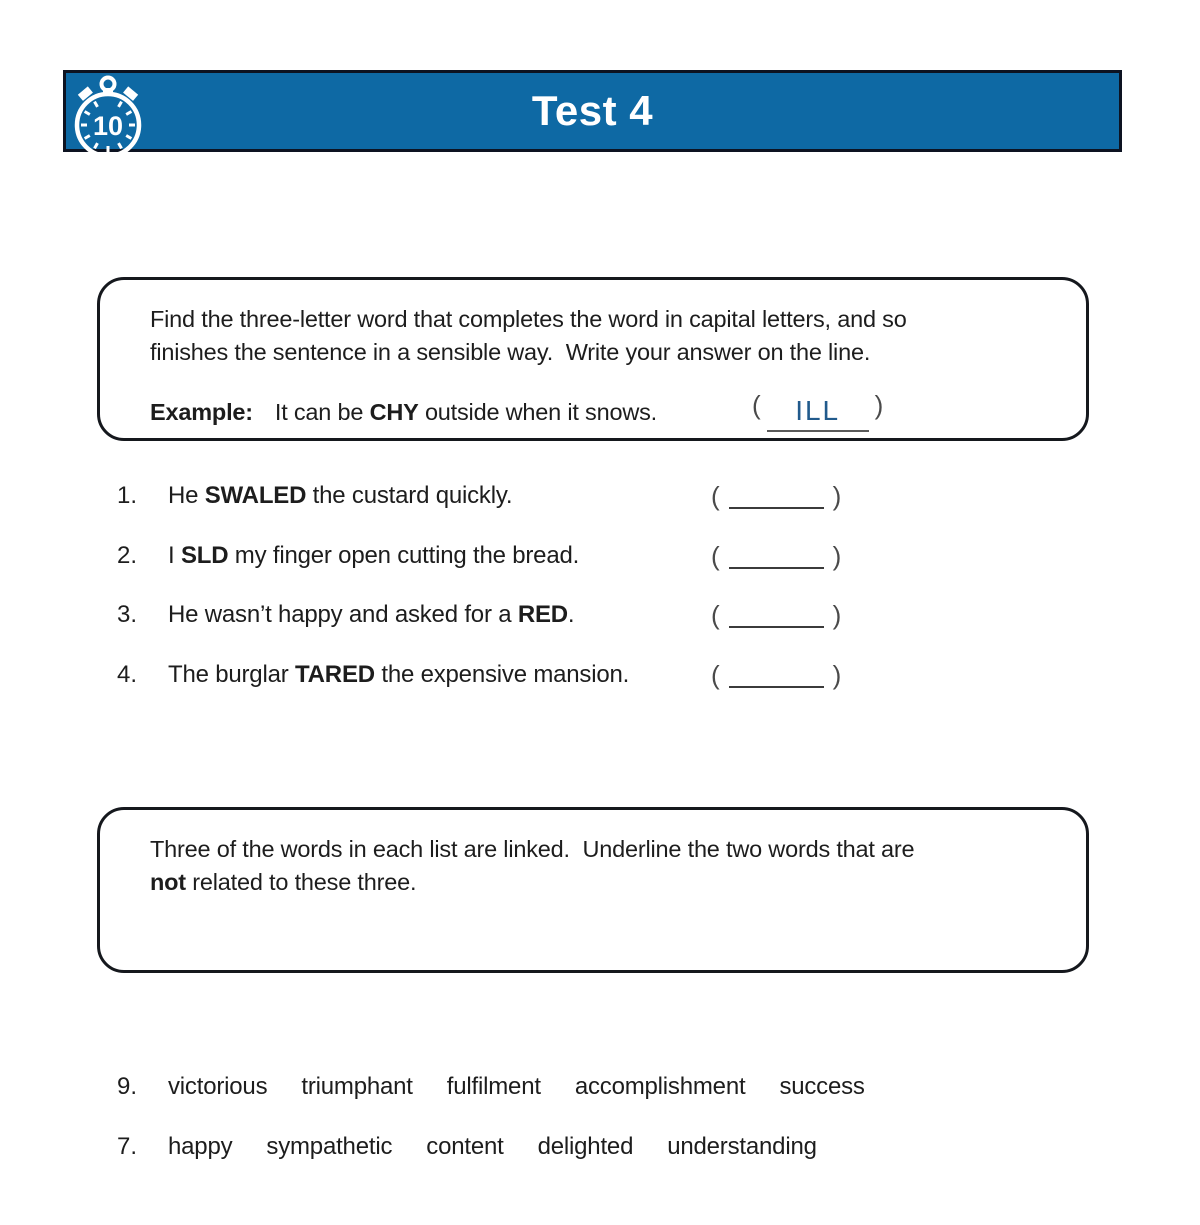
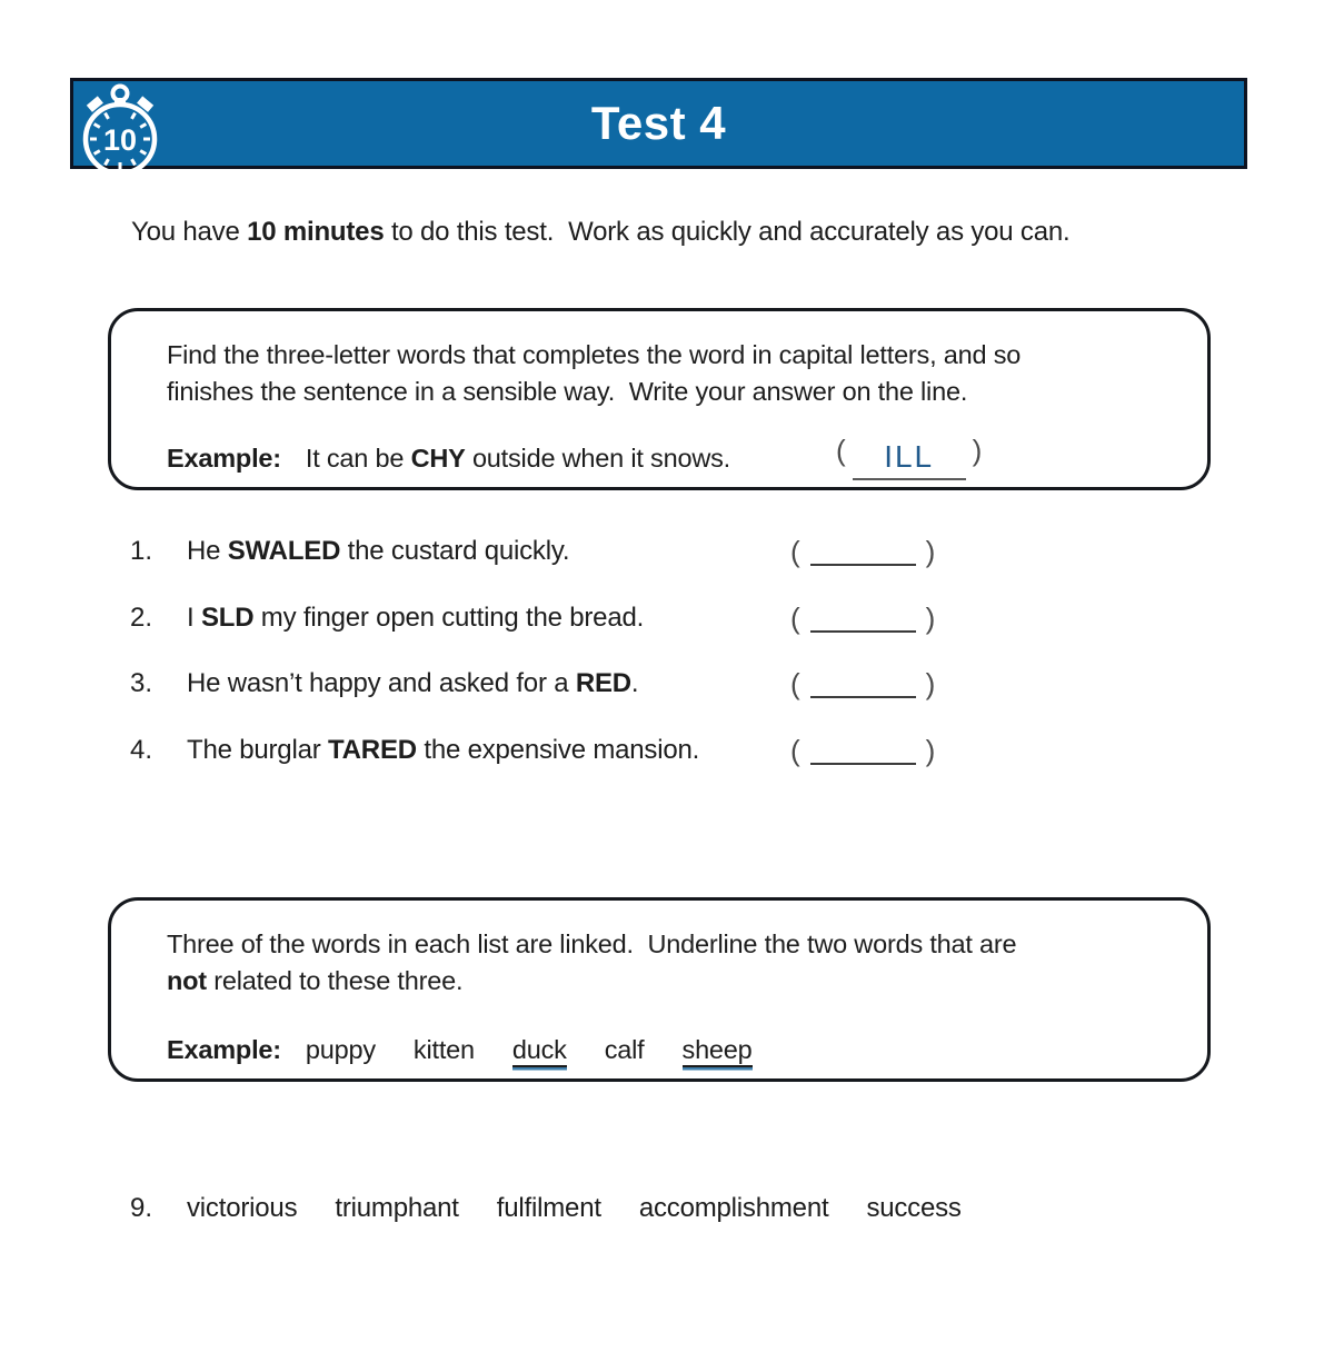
  10
  Test 4
+ You have 10 minutes to do this test. Work as quickly and accurately as you can.
- Find the three-letter word that completes the word in capital letters, and so
+ Find the three-letter words that completes the word in capital letters, and so
  finishes the sentence in a sensible way. Write your answer on the line.
  Example: It can be CHY outside when it snows.
  ( ILL )
  1.
  He SWALED the custard quickly.
  ( )
  2.
  I SLD my finger open cutting the bread.
  ( )
  3.
  He wasn’t happy and asked for a RED.
  ( )
  4.
  The burglar TARED the expensive mansion.
  ( )
  Three of the words in each list are linked. Underline the two words that are
  not related to these three.
+ Example: puppy kitten duck calf sheep
  9.
  victorious triumphant fulfilment accomplishment success
- 7.
- happy sympathetic content delighted understanding
